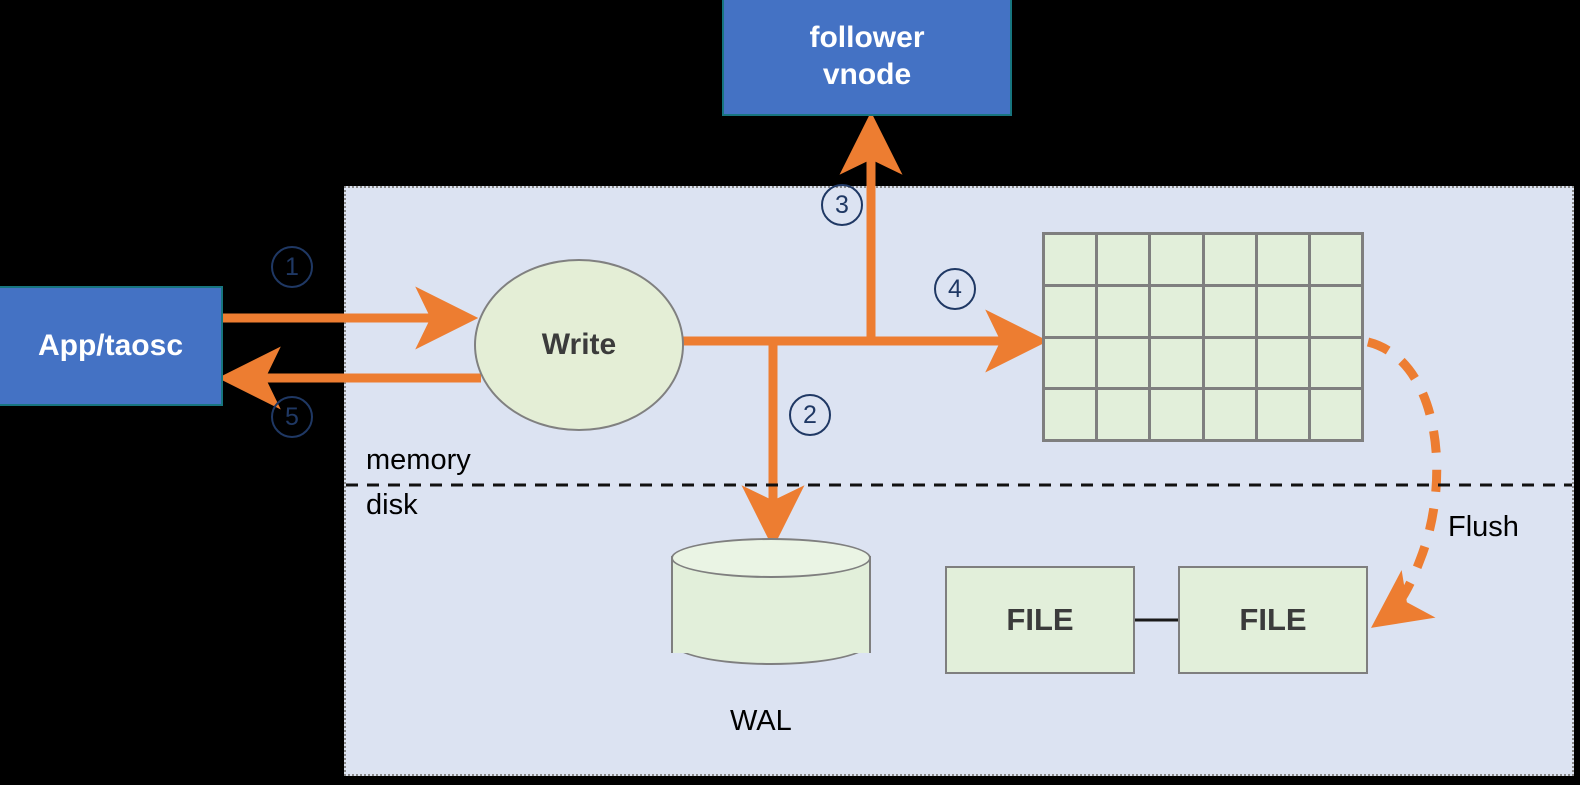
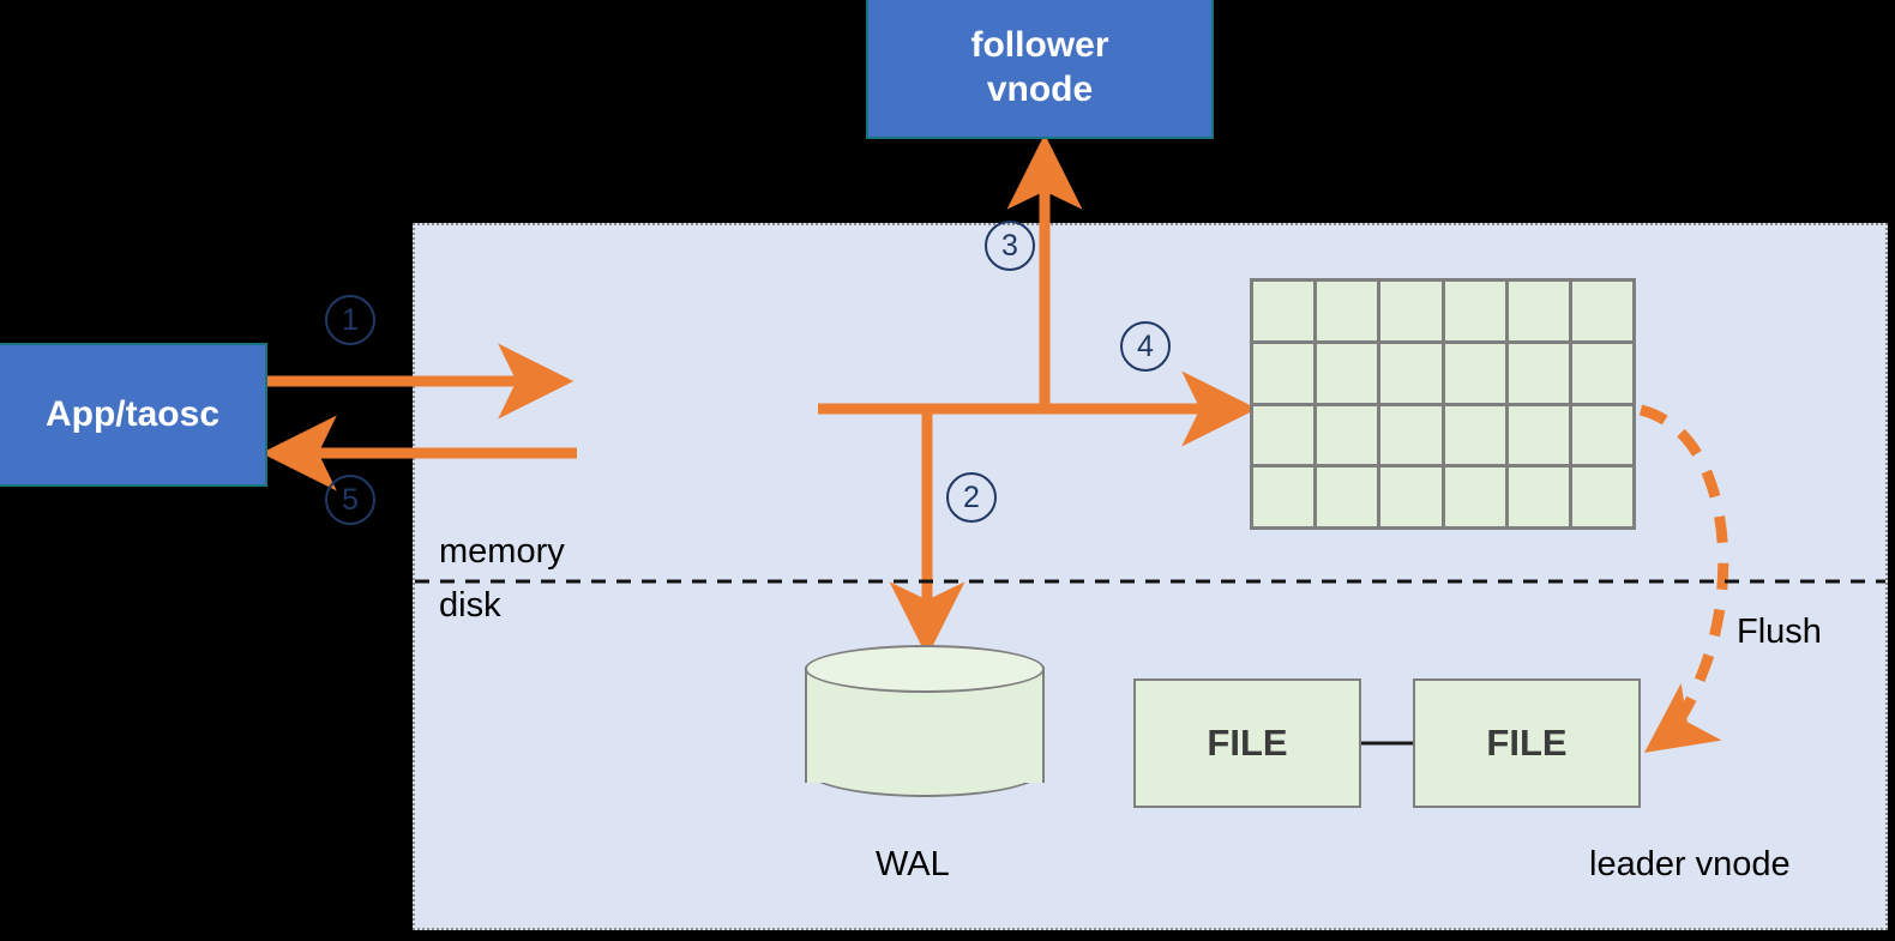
  follower
  vnode
  App/taosc
- Write
  FILE
  FILE
  memory
  disk
  WAL
+ leader vnode
  Flush
  1
  5
  3
  2
  4
